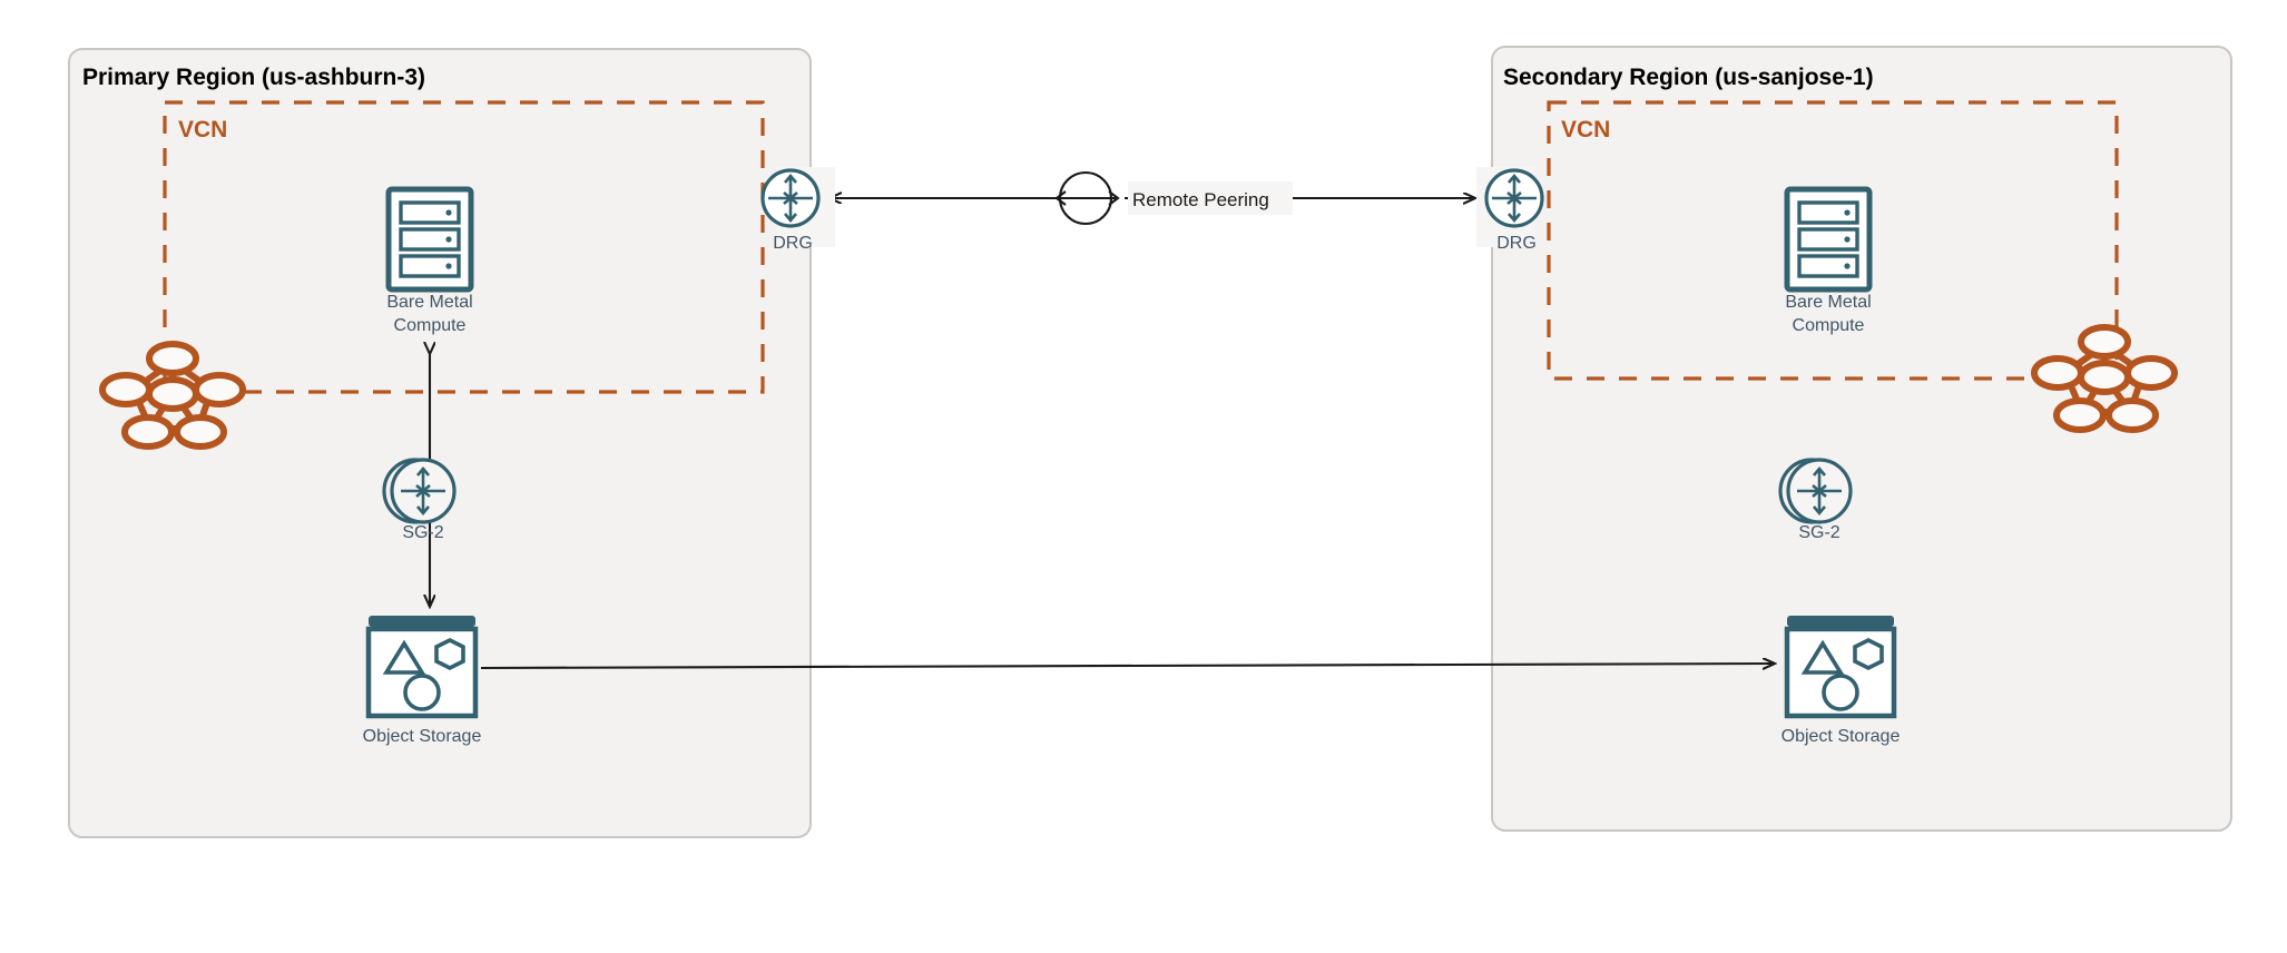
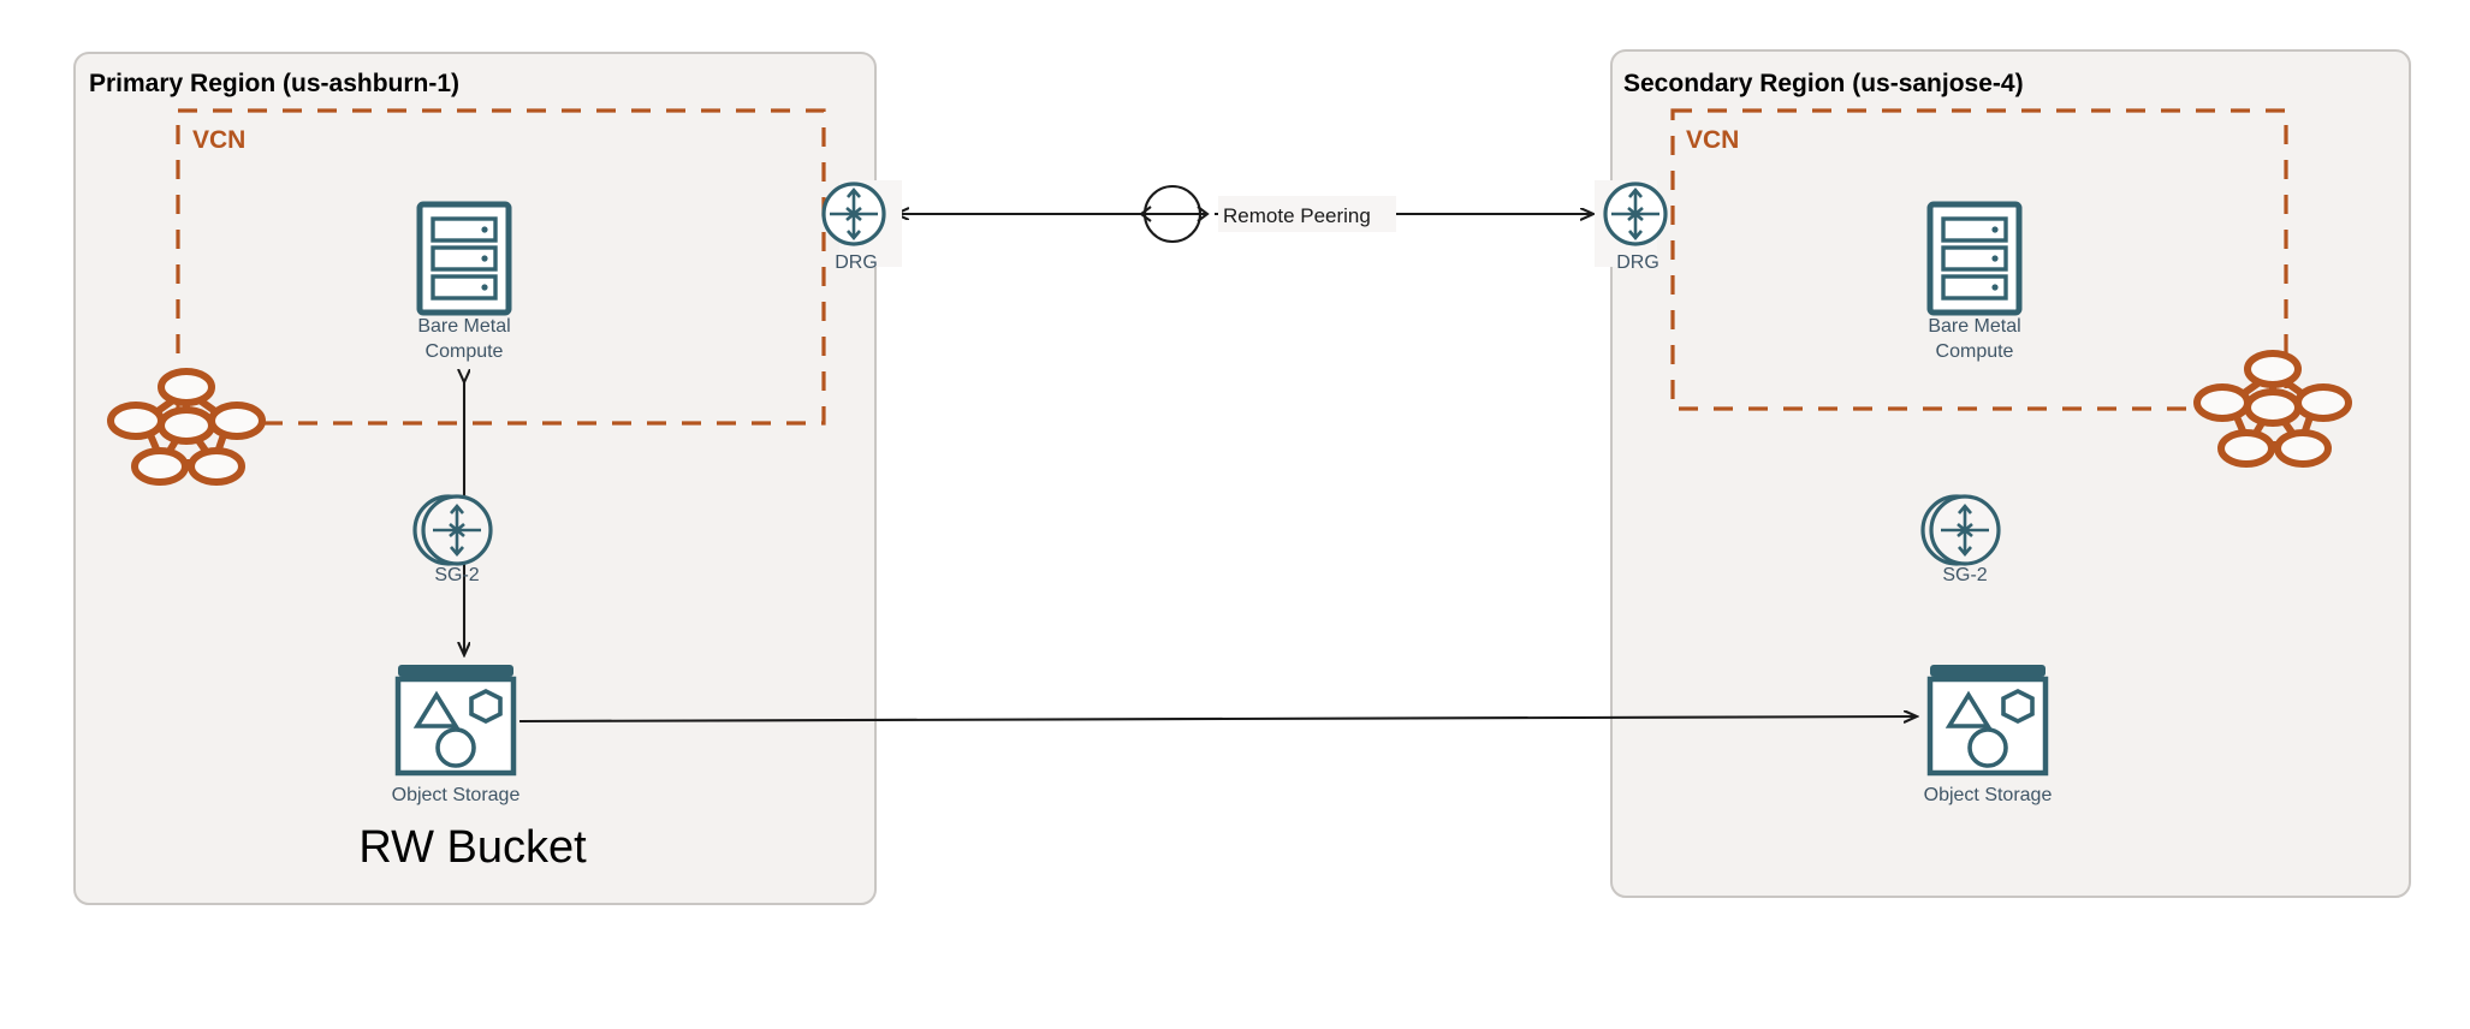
- Primary Region (us-ashburn-3)
+ Primary Region (us-ashburn-1)
  VCN
  Bare Metal
  Compute
  SG-2
  Object Storage
+ RW Bucket
- Secondary Region (us-sanjose-1)
+ Secondary Region (us-sanjose-4)
  VCN
  Bare Metal
  Compute
  SG-2
  Object Storage
  Remote Peering
  DRG
  DRG
